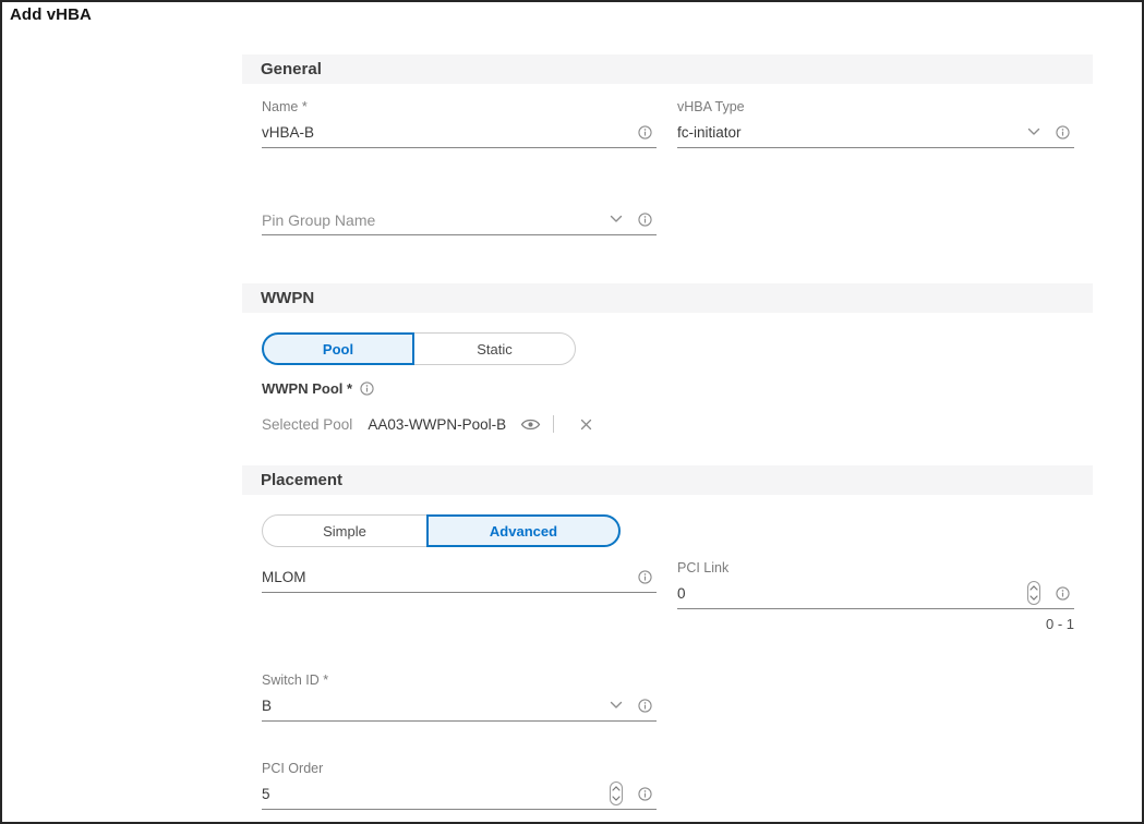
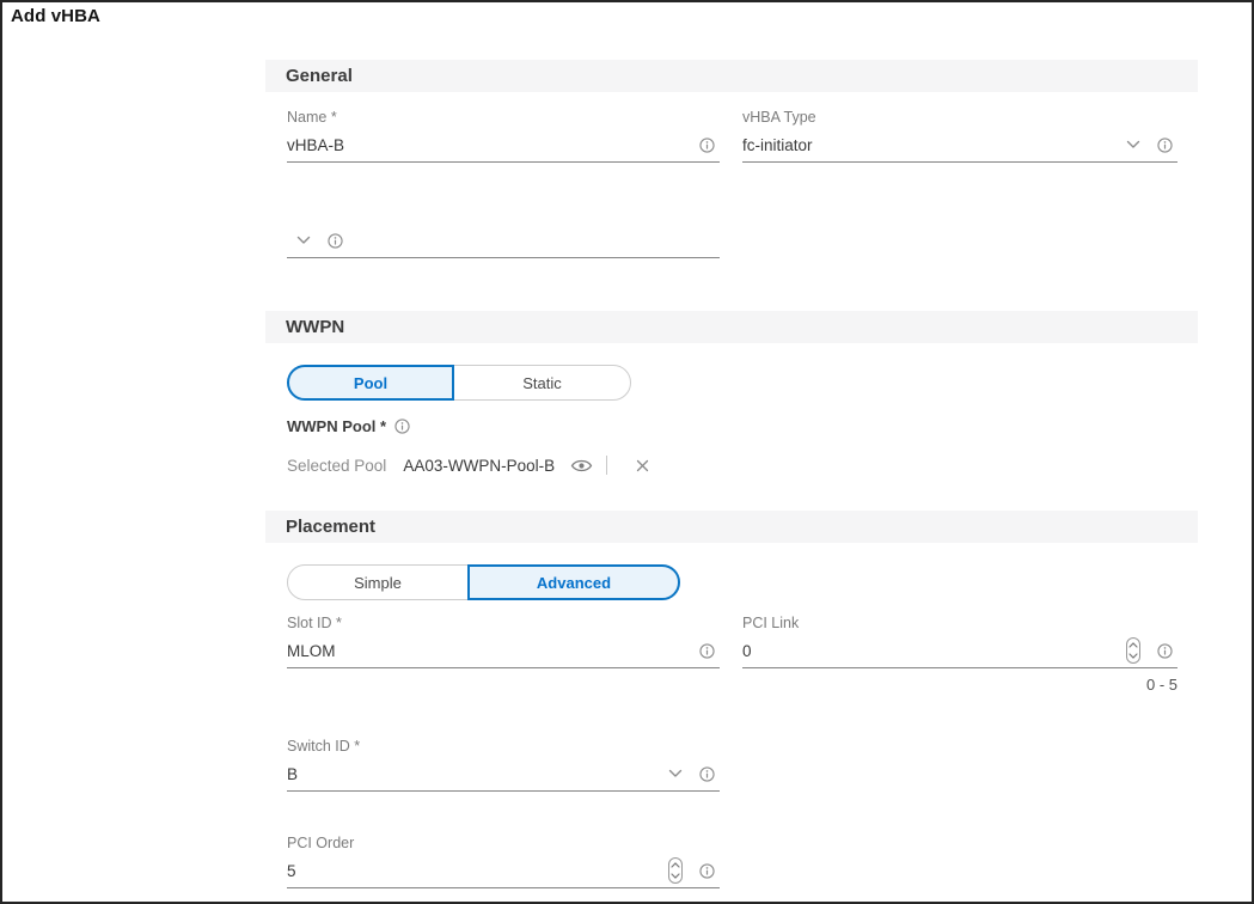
  Add vHBA
  General
  Name *
  vHBA-B
  vHBA Type
  fc-initiator
- Pin Group Name
  WWPN
  Pool
  Static
  WWPN Pool *
  Selected Pool
  AA03-WWPN-Pool-B
  Placement
  Simple
  Advanced
+ Slot ID *
  MLOM
  PCI Link
  0
- 0 - 1
+ 0 - 5
  Switch ID *
  B
  PCI Order
  5
